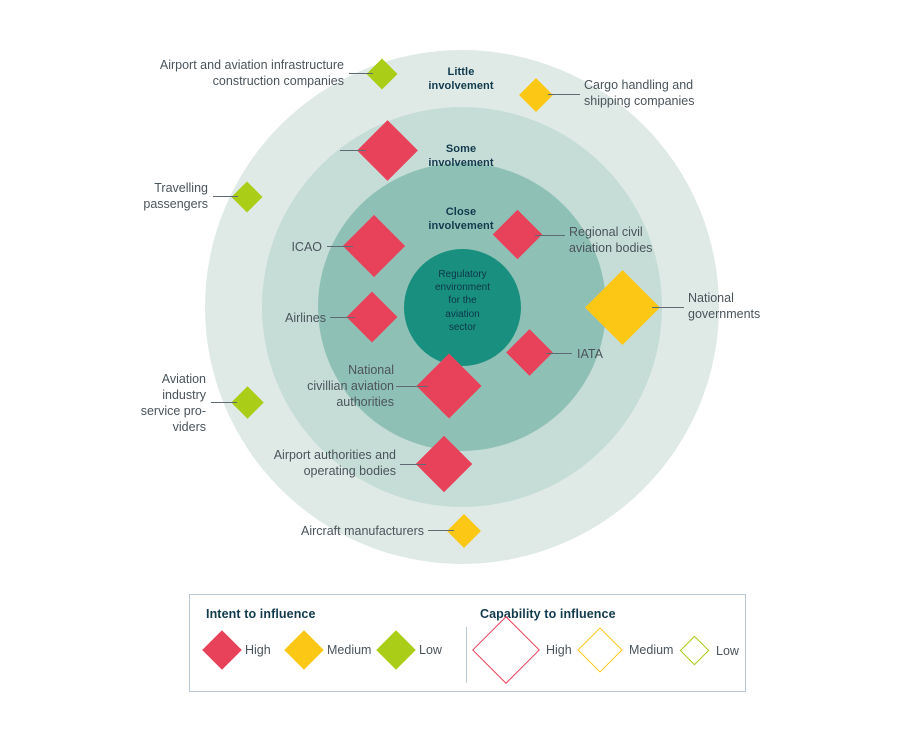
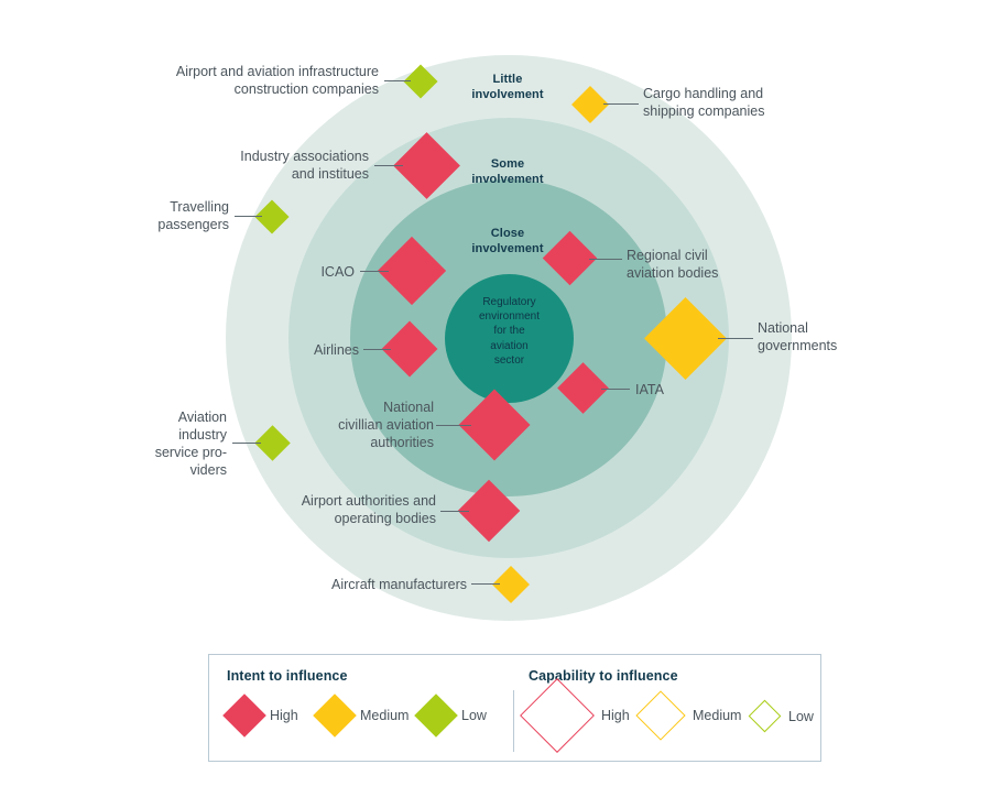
  Little
  involvement
  Some
  involvement
  Close
  involvement
  Regulatory
  environment
  for the
  aviation
  sector
  Airport and aviation infrastructure
  construction companies
  Cargo handling and
  shipping companies
+ Industry associations
+ and institues
  Travelling
  passengers
  ICAO
  Regional civil
  aviation bodies
  Airlines
  National
  governments
  IATA
  National
  civillian aviation
  authorities
  Aviation
  industry
  service pro-
  viders
  Airport authorities and
  operating bodies
  Aircraft manufacturers
  Intent to influence
  Capability to influence
  High
  Medium
  Low
  High
  Medium
  Low
